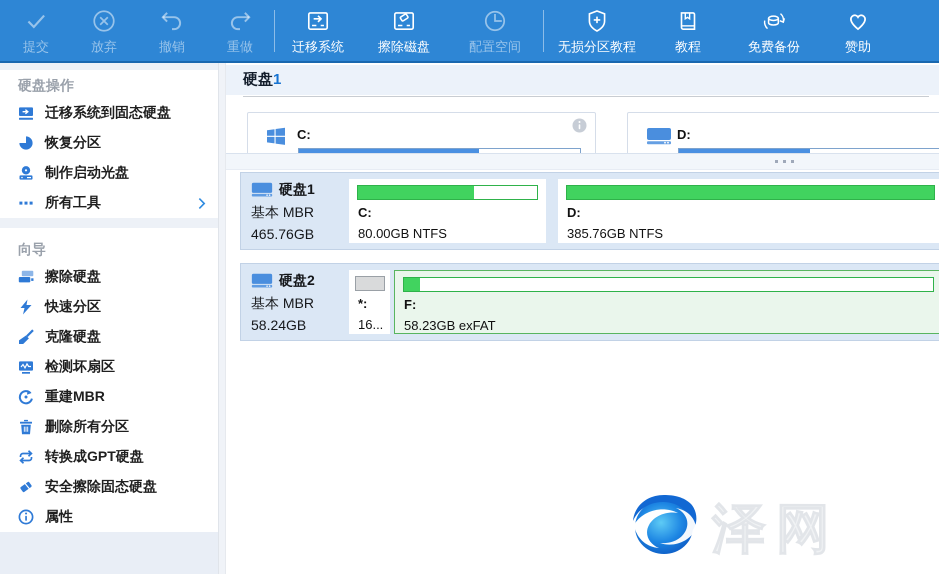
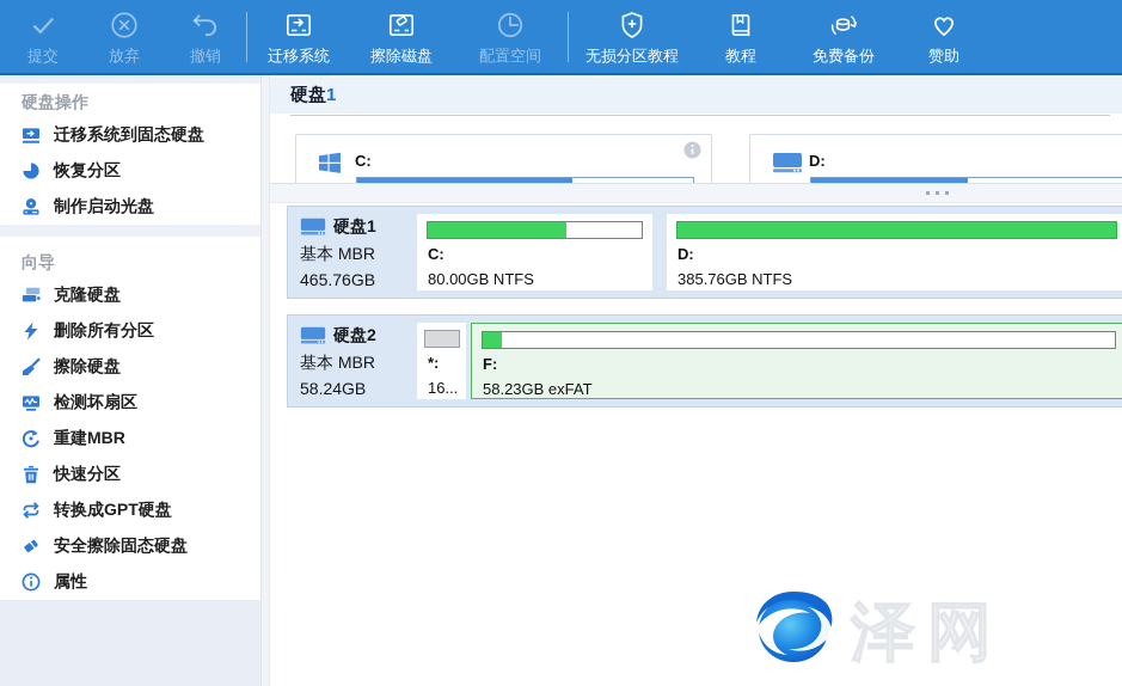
  提交
  放弃
  撤销
- 重做
  迁移系统
  擦除磁盘
  配置空间
  无损分区教程
  教程
  免费备份
  赞助
  硬盘操作
  迁移系统到固态硬盘
  恢复分区
  制作启动光盘
- 所有工具
  向导
- 擦除硬盘
+ 克隆硬盘
- 快速分区
+ 删除所有分区
- 克隆硬盘
+ 擦除硬盘
  检测坏扇区
  重建MBR
- 删除所有分区
+ 快速分区
  转换成GPT硬盘
  安全擦除固态硬盘
  属性
  硬盘1
  C:
  D:
  硬盘1
  基本 MBR
  465.76GB
  C:
  80.00GB NTFS
  D:
  385.76GB NTFS
  硬盘2
  基本 MBR
  58.24GB
  *:
  16...
  F:
  58.23GB exFAT
  泽网
